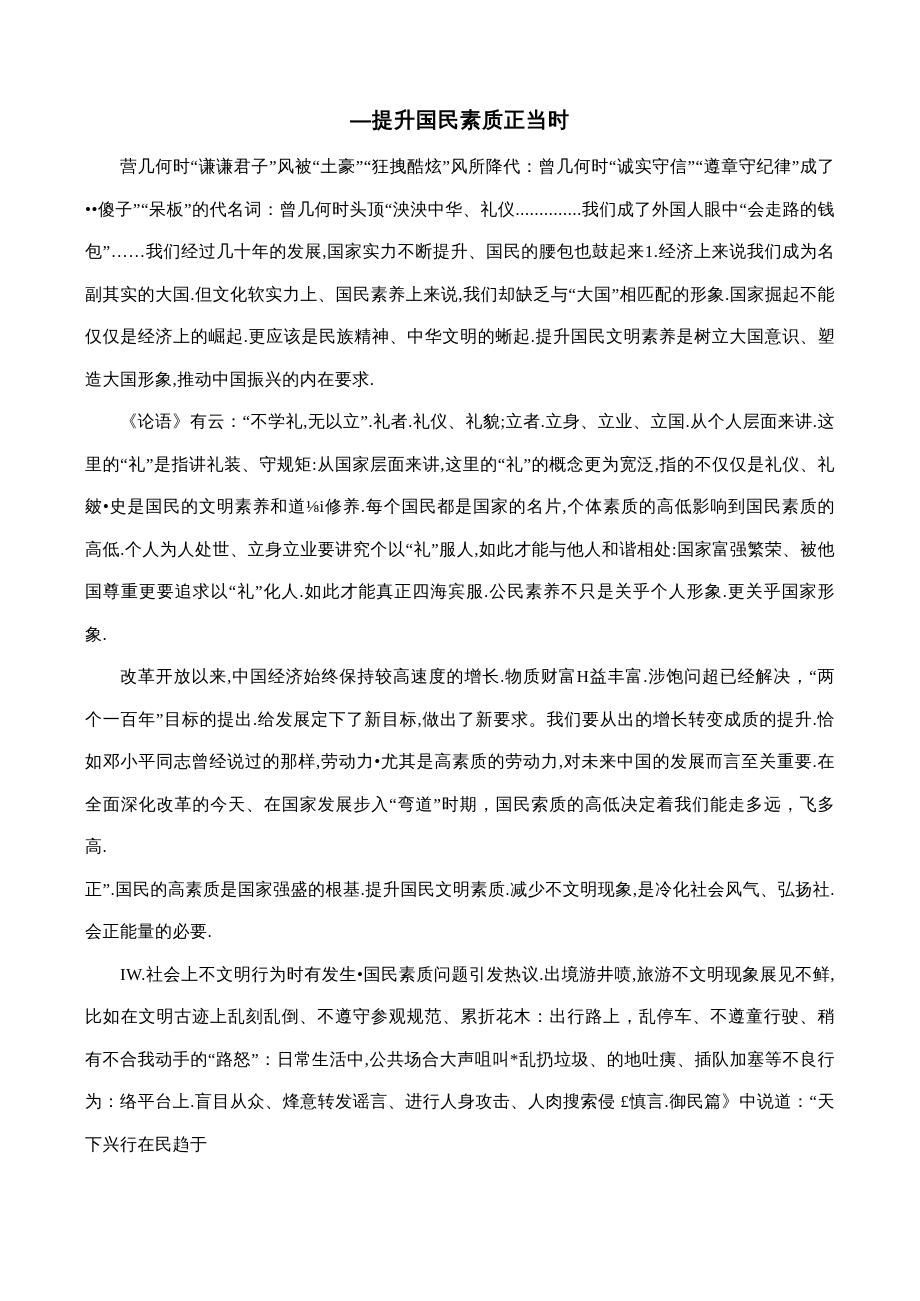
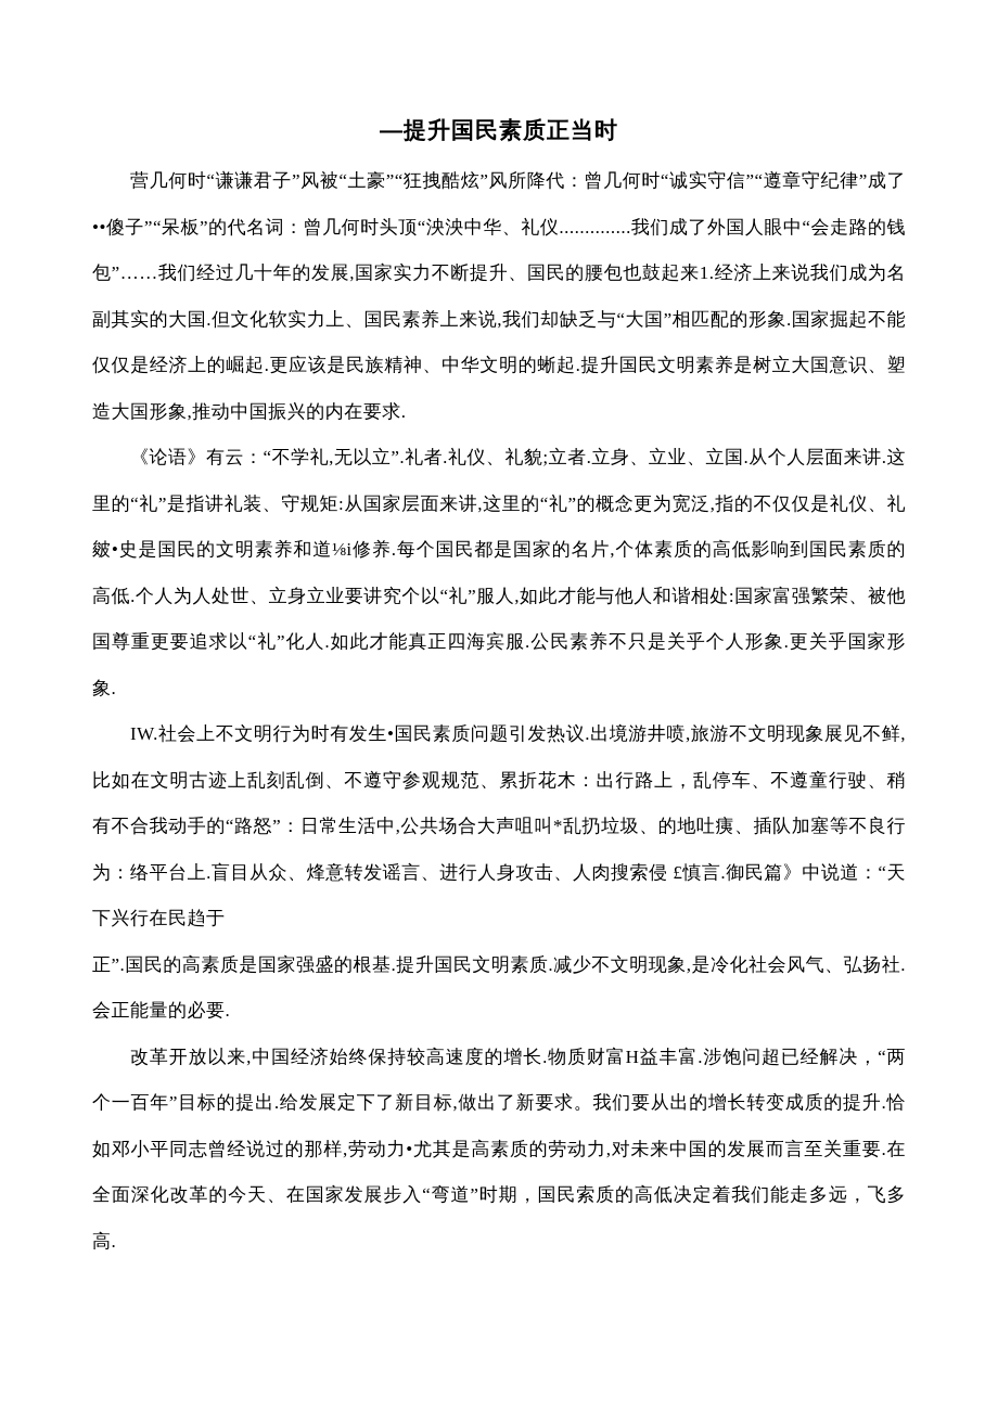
  —提升国民素质正当时
  营几何时“谦谦君子”风被“土豪”“狂拽酷炫”风所降代：曾几何时“诚实守信”“遵章守纪律”成了••傻子”“呆板”的代名词：曾几何时头顶“泱泱中华、礼仪..............我们成了外国人眼中“会走路的钱包”……我们经过几十年的发展,国家实力不断提升、国民的腰包也鼓起来1.经济上来说我们成为名副其实的大国.但文化软实力上、国民素养上来说,我们却缺乏与“大国”相匹配的形象.国家掘起不能仅仅是经济上的崛起.更应该是民族精神、中华文明的蜥起.提升国民文明素养是树立大国意识、塑造大国形象,推动中国振兴的内在要求.
  《论语》有云：“不学礼,无以立”.礼者.礼仪、礼貌;立者.立身、立业、立国.从个人层面来讲.这里的“礼”是指讲礼装、守规矩:从国家层面来讲,这里的“礼”的概念更为宽泛,指的不仅仅是礼仪、礼皴•史是国民的文明素养和道⅛i修养.每个国民都是国家的名片,个体素质的高低影响到国民素质的高低.个人为人处世、立身立业要讲究个以“礼”服人,如此才能与他人和谐相处:国家富强繁荣、被他国尊重更要追求以“礼”化人.如此才能真正四海宾服.公民素养不只是关乎个人形象.更关乎国家形象.
- 改革开放以来,中国经济始终保持较高速度的增长.物质财富H益丰富.涉饱问超已经解决，“两个一百年”目标的提出.给发展定下了新目标,做出了新要求。我们要从出的增长转变成质的提升.恰如邓小平同志曾经说过的那样,劳动力•尤其是高素质的劳动力,对未来中国的发展而言至关重要.在全面深化改革的今天、在国家发展步入“弯道”时期，国民索质的高低决定着我们能走多远，飞多高.
+ IW.社会上不文明行为时有发生•国民素质问题引发热议.出境游井喷,旅游不文明现象展见不鲜,比如在文明古迹上乱刻乱倒、不遵守参观规范、累折花木：出行路上，乱停车、不遵童行驶、稍有不合我动手的“路怒”：日常生活中,公共场合大声咀叫*乱扔垃圾、的地吐痍、插队加塞等不良行为：络平台上.盲目从众、烽意转发谣言、进行人身攻击、人肉搜索侵 £慎言.御民篇》中说道：“天下兴行在民趋于
  正”.国民的高素质是国家强盛的根基.提升国民文明素质.减少不文明现象,是冷化社会风气、弘扬社.会正能量的必要.
- IW.社会上不文明行为时有发生•国民素质问题引发热议.出境游井喷,旅游不文明现象展见不鲜,比如在文明古迹上乱刻乱倒、不遵守参观规范、累折花木：出行路上，乱停车、不遵童行驶、稍有不合我动手的“路怒”：日常生活中,公共场合大声咀叫*乱扔垃圾、的地吐痍、插队加塞等不良行为：络平台上.盲目从众、烽意转发谣言、进行人身攻击、人肉搜索侵 £慎言.御民篇》中说道：“天下兴行在民趋于
+ 改革开放以来,中国经济始终保持较高速度的增长.物质财富H益丰富.涉饱问超已经解决，“两个一百年”目标的提出.给发展定下了新目标,做出了新要求。我们要从出的增长转变成质的提升.恰如邓小平同志曾经说过的那样,劳动力•尤其是高素质的劳动力,对未来中国的发展而言至关重要.在全面深化改革的今天、在国家发展步入“弯道”时期，国民索质的高低决定着我们能走多远，飞多高.
